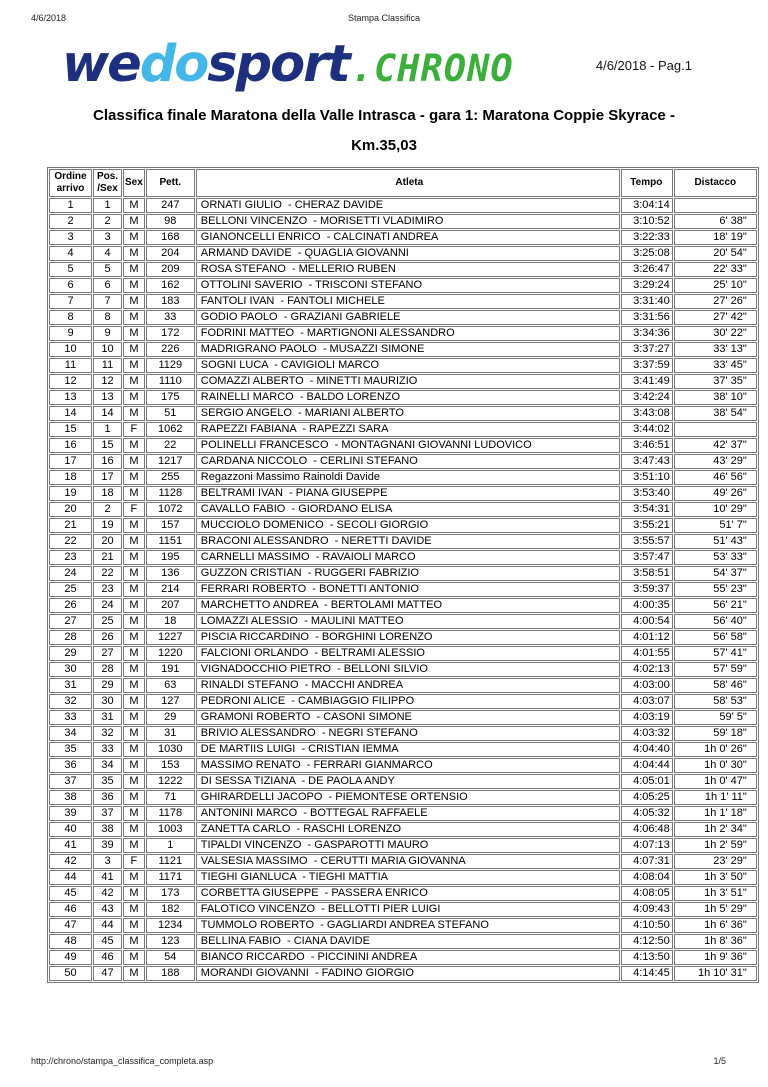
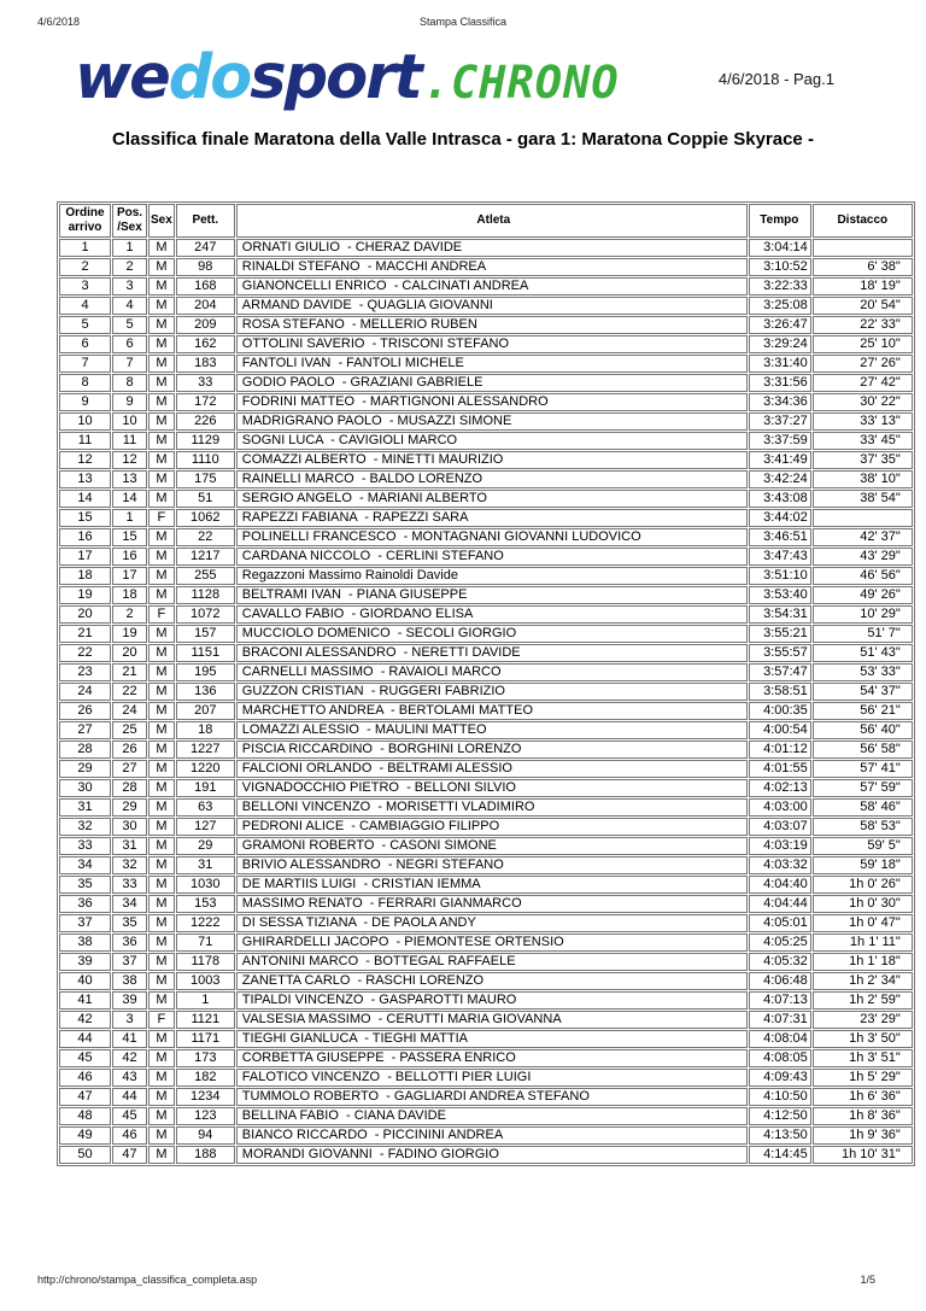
  4/6/2018
  Stampa Classifica
  we
  do
  sport
  .CHRONO
  4/6/2018 - Pag.1
  Classifica finale Maratona della Valle Intrasca - gara 1: Maratona Coppie Skyrace -
- Km.35,03
  Ordine arrivo	Pos. /Sex	Sex	Pett.	Atleta	Tempo	Distacco
  1	1	M	247	ORNATI GIULIO - CHERAZ DAVIDE	3:04:14
- 2	2	M	98	BELLONI VINCENZO - MORISETTI VLADIMIRO	3:10:52	6' 38"
+ 2	2	M	98	RINALDI STEFANO - MACCHI ANDREA	3:10:52	6' 38"
  3	3	M	168	GIANONCELLI ENRICO - CALCINATI ANDREA	3:22:33	18' 19"
  4	4	M	204	ARMAND DAVIDE - QUAGLIA GIOVANNI	3:25:08	20' 54"
  5	5	M	209	ROSA STEFANO - MELLERIO RUBEN	3:26:47	22' 33"
  6	6	M	162	OTTOLINI SAVERIO - TRISCONI STEFANO	3:29:24	25' 10"
  7	7	M	183	FANTOLI IVAN - FANTOLI MICHELE	3:31:40	27' 26"
  8	8	M	33	GODIO PAOLO - GRAZIANI GABRIELE	3:31:56	27' 42"
  9	9	M	172	FODRINI MATTEO - MARTIGNONI ALESSANDRO	3:34:36	30' 22"
  10	10	M	226	MADRIGRANO PAOLO - MUSAZZI SIMONE	3:37:27	33' 13"
  11	11	M	1129	SOGNI LUCA - CAVIGIOLI MARCO	3:37:59	33' 45"
  12	12	M	1110	COMAZZI ALBERTO - MINETTI MAURIZIO	3:41:49	37' 35"
  13	13	M	175	RAINELLI MARCO - BALDO LORENZO	3:42:24	38' 10"
  14	14	M	51	SERGIO ANGELO - MARIANI ALBERTO	3:43:08	38' 54"
  15	1	F	1062	RAPEZZI FABIANA - RAPEZZI SARA	3:44:02
  16	15	M	22	POLINELLI FRANCESCO - MONTAGNANI GIOVANNI LUDOVICO	3:46:51	42' 37"
  17	16	M	1217	CARDANA NICCOLO - CERLINI STEFANO	3:47:43	43' 29"
  18	17	M	255	Regazzoni Massimo Rainoldi Davide	3:51:10	46' 56"
  19	18	M	1128	BELTRAMI IVAN - PIANA GIUSEPPE	3:53:40	49' 26"
  20	2	F	1072	CAVALLO FABIO - GIORDANO ELISA	3:54:31	10' 29"
  21	19	M	157	MUCCIOLO DOMENICO - SECOLI GIORGIO	3:55:21	51' 7"
  22	20	M	1151	BRACONI ALESSANDRO - NERETTI DAVIDE	3:55:57	51' 43"
  23	21	M	195	CARNELLI MASSIMO - RAVAIOLI MARCO	3:57:47	53' 33"
  24	22	M	136	GUZZON CRISTIAN - RUGGERI FABRIZIO	3:58:51	54' 37"
- 25	23	M	214	FERRARI ROBERTO - BONETTI ANTONIO	3:59:37	55' 23"
  26	24	M	207	MARCHETTO ANDREA - BERTOLAMI MATTEO	4:00:35	56' 21"
  27	25	M	18	LOMAZZI ALESSIO - MAULINI MATTEO	4:00:54	56' 40"
  28	26	M	1227	PISCIA RICCARDINO - BORGHINI LORENZO	4:01:12	56' 58"
  29	27	M	1220	FALCIONI ORLANDO - BELTRAMI ALESSIO	4:01:55	57' 41"
  30	28	M	191	VIGNADOCCHIO PIETRO - BELLONI SILVIO	4:02:13	57' 59"
- 31	29	M	63	RINALDI STEFANO - MACCHI ANDREA	4:03:00	58' 46"
+ 31	29	M	63	BELLONI VINCENZO - MORISETTI VLADIMIRO	4:03:00	58' 46"
  32	30	M	127	PEDRONI ALICE - CAMBIAGGIO FILIPPO	4:03:07	58' 53"
  33	31	M	29	GRAMONI ROBERTO - CASONI SIMONE	4:03:19	59' 5"
  34	32	M	31	BRIVIO ALESSANDRO - NEGRI STEFANO	4:03:32	59' 18"
  35	33	M	1030	DE MARTIIS LUIGI - CRISTIAN IEMMA	4:04:40	1h 0' 26"
  36	34	M	153	MASSIMO RENATO - FERRARI GIANMARCO	4:04:44	1h 0' 30"
  37	35	M	1222	DI SESSA TIZIANA - DE PAOLA ANDY	4:05:01	1h 0' 47"
  38	36	M	71	GHIRARDELLI JACOPO - PIEMONTESE ORTENSIO	4:05:25	1h 1' 11"
  39	37	M	1178	ANTONINI MARCO - BOTTEGAL RAFFAELE	4:05:32	1h 1' 18"
  40	38	M	1003	ZANETTA CARLO - RASCHI LORENZO	4:06:48	1h 2' 34"
  41	39	M	1	TIPALDI VINCENZO - GASPAROTTI MAURO	4:07:13	1h 2' 59"
  42	3	F	1121	VALSESIA MASSIMO - CERUTTI MARIA GIOVANNA	4:07:31	23' 29"
  44	41	M	1171	TIEGHI GIANLUCA - TIEGHI MATTIA	4:08:04	1h 3' 50"
  45	42	M	173	CORBETTA GIUSEPPE - PASSERA ENRICO	4:08:05	1h 3' 51"
  46	43	M	182	FALOTICO VINCENZO - BELLOTTI PIER LUIGI	4:09:43	1h 5' 29"
  47	44	M	1234	TUMMOLO ROBERTO - GAGLIARDI ANDREA STEFANO	4:10:50	1h 6' 36"
  48	45	M	123	BELLINA FABIO - CIANA DAVIDE	4:12:50	1h 8' 36"
- 49	46	M	54	BIANCO RICCARDO - PICCININI ANDREA	4:13:50	1h 9' 36"
+ 49	46	M	94	BIANCO RICCARDO - PICCININI ANDREA	4:13:50	1h 9' 36"
  50	47	M	188	MORANDI GIOVANNI - FADINO GIORGIO	4:14:45	1h 10' 31"
  http://chrono/stampa_classifica_completa.asp
  1/5
